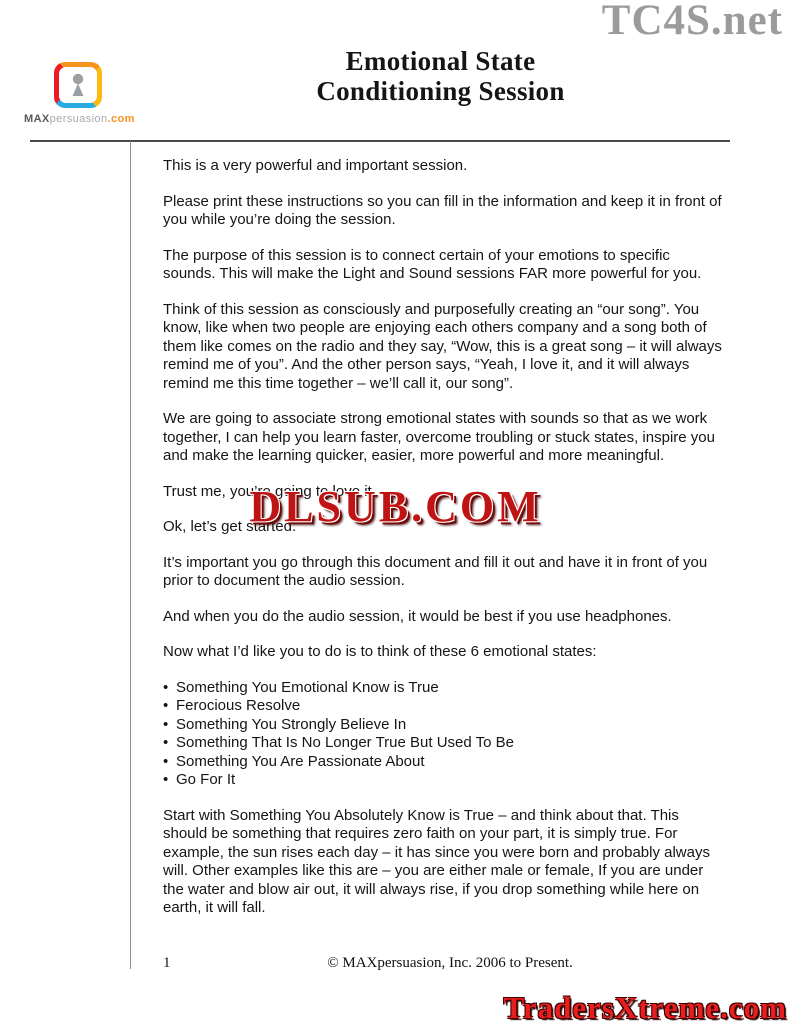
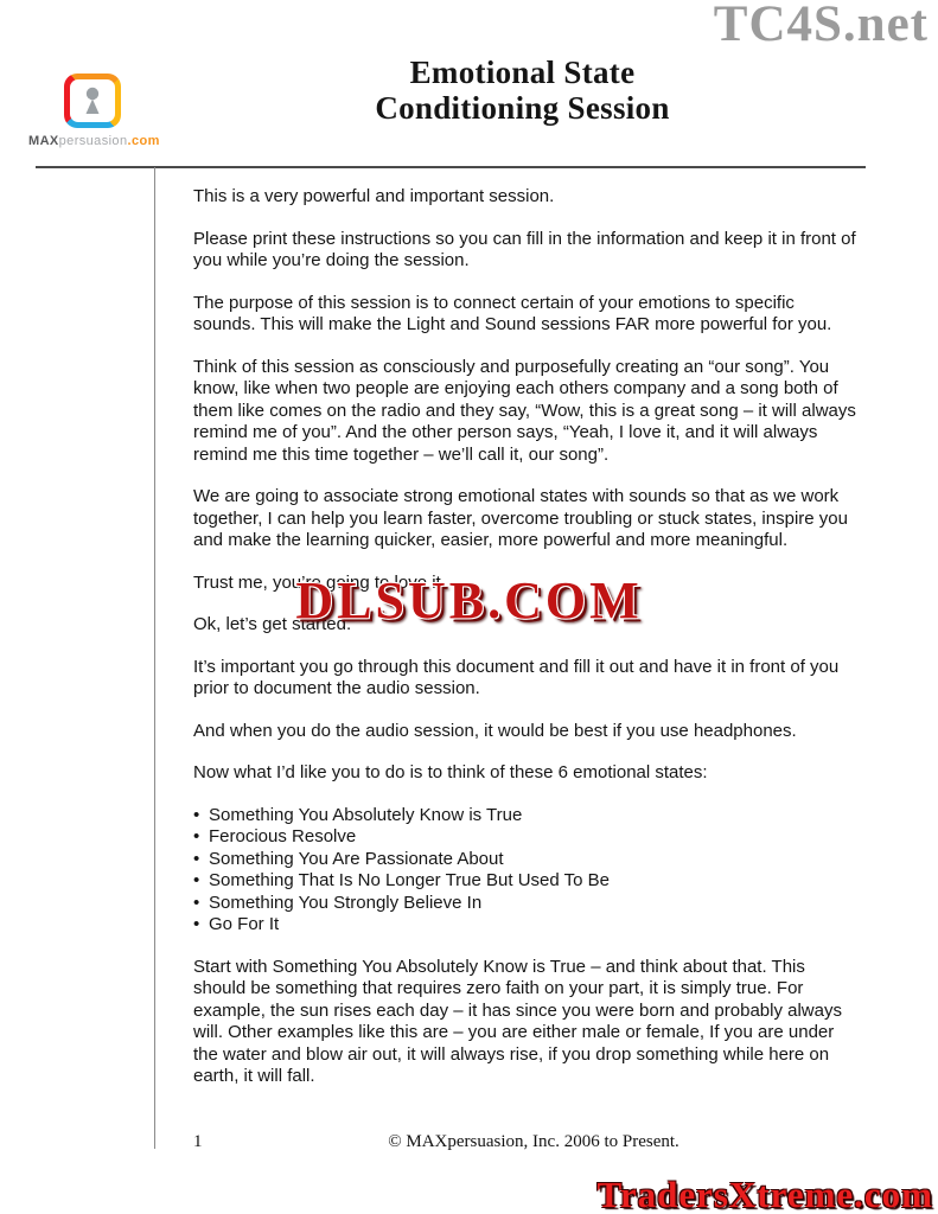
  TC4S.net
  Emotional State
  Conditioning Session
  MAXpersuasion.com
  This is a very powerful and important session.
  Please print these instructions so you can fill in the information and keep it in front of you while you’re doing the session.
  The purpose of this session is to connect certain of your emotions to specific sounds. This will make the Light and Sound sessions FAR more powerful for you.
  Think of this session as consciously and purposefully creating an “our song”. You know, like when two people are enjoying each others company and a song both of them like comes on the radio and they say, “Wow, this is a great song – it will always remind me of you”. And the other person says, “Yeah, I love it, and it will always remind me this time together – we’ll call it, our song”.
  We are going to associate strong emotional states with sounds so that as we work together, I can help you learn faster, overcome troubling or stuck states, inspire you and make the learning quicker, easier, more powerful and more meaningful.
  Trust me, you’re going to love it.
  Ok, let’s get started.
  It’s important you go through this document and fill it out and have it in front of you prior to document the audio session.
  And when you do the audio session, it would be best if you use headphones.
  Now what I’d like you to do is to think of these 6 emotional states:
- Something You Emotional Know is True
+ Something You Absolutely Know is True
  Ferocious Resolve
- Something You Strongly Believe In
+ Something You Are Passionate About
  Something That Is No Longer True But Used To Be
- Something You Are Passionate About
+ Something You Strongly Believe In
  Go For It
  Start with Something You Absolutely Know is True – and think about that. This should be something that requires zero faith on your part, it is simply true. For example, the sun rises each day – it has since you were born and probably always will. Other examples like this are – you are either male or female, If you are under the water and blow air out, it will always rise, if you drop something while here on earth, it will fall.
  DLSUB.COM
  1
  © MAXpersuasion, Inc. 2006 to Present.
  TradersXtreme.com
